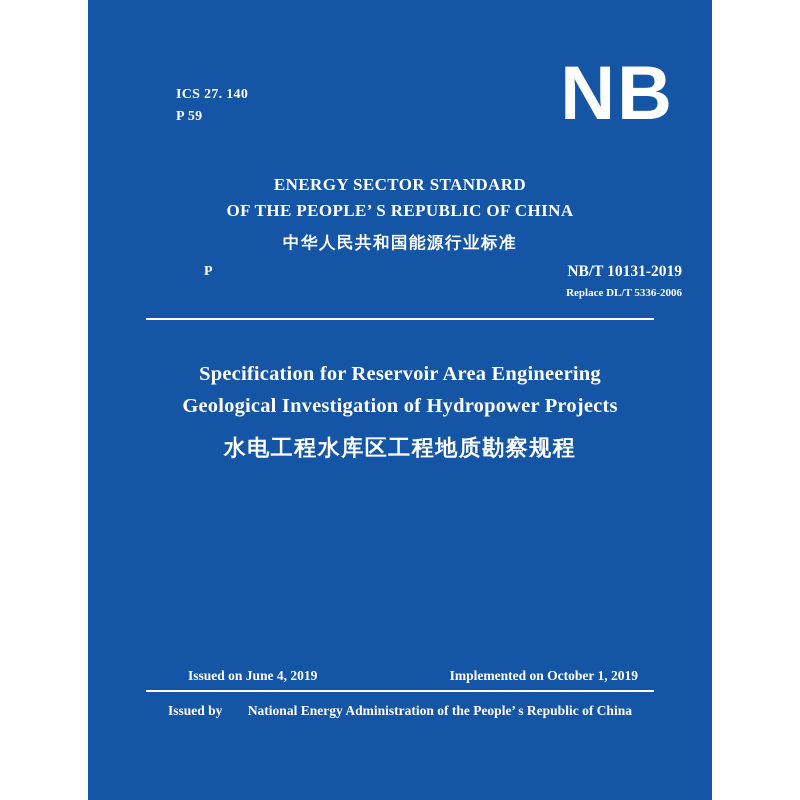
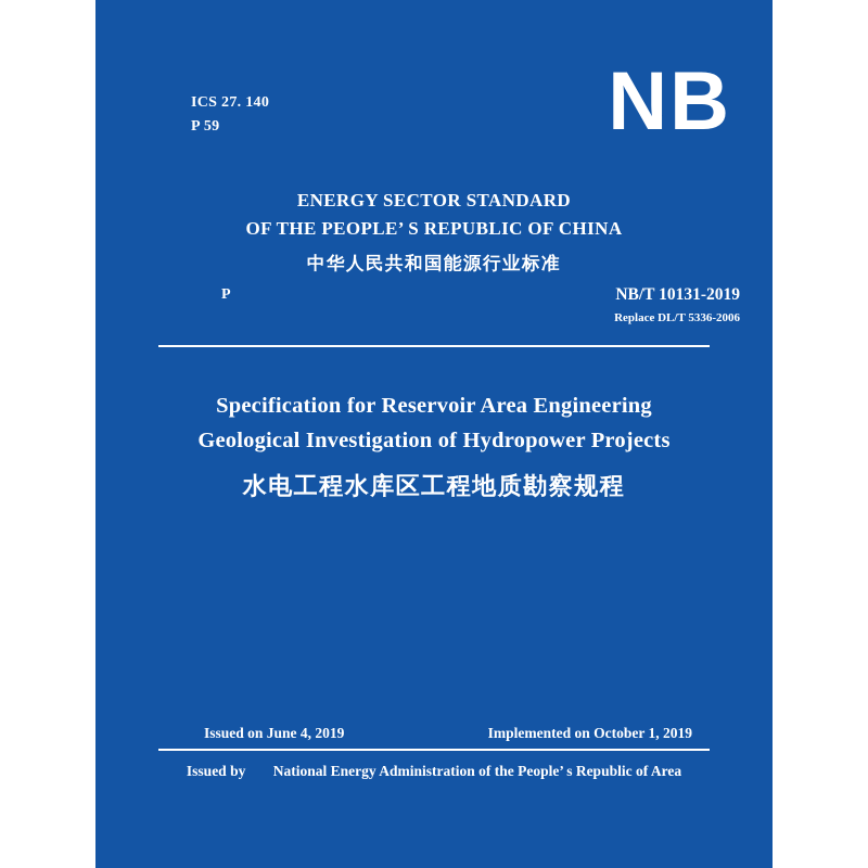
  ICS 27. 140
  P 59
  NB
  ENERGY SECTOR STANDARD
  OF THE PEOPLE’ S REPUBLIC OF CHINA
  中华人民共和国能源行业标准
  P
  NB/T 10131-2019
  Replace DL/T 5336-2006
  Specification for Reservoir Area Engineering
  Geological Investigation of Hydropower Projects
  水电工程水库区工程地质勘察规程
  Issued on June 4, 2019
  Implemented on October 1, 2019
- Issued by National Energy Administration of the People’ s Republic of China
+ Issued by National Energy Administration of the People’ s Republic of Area
